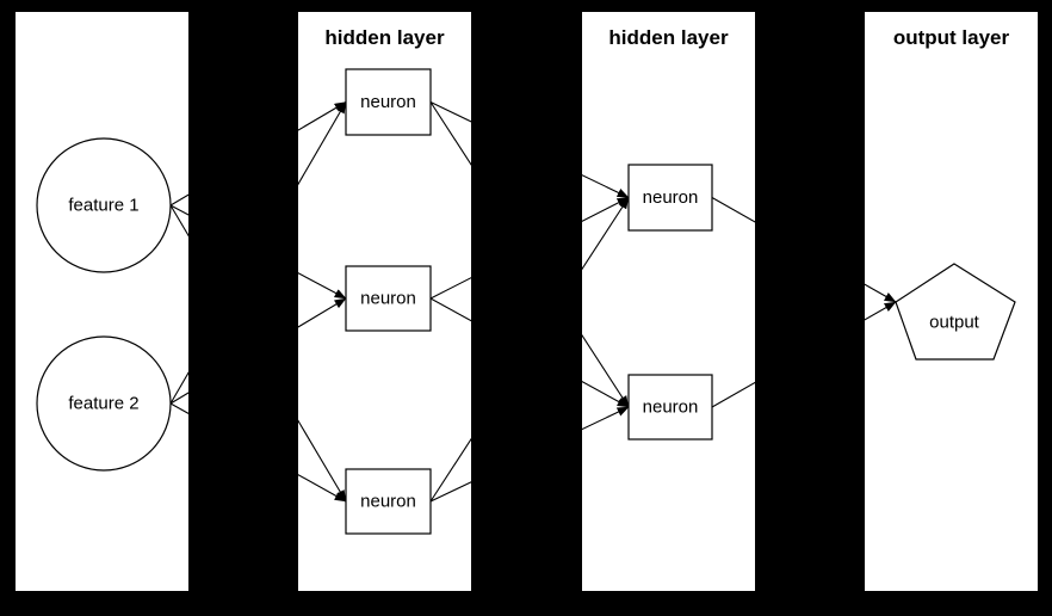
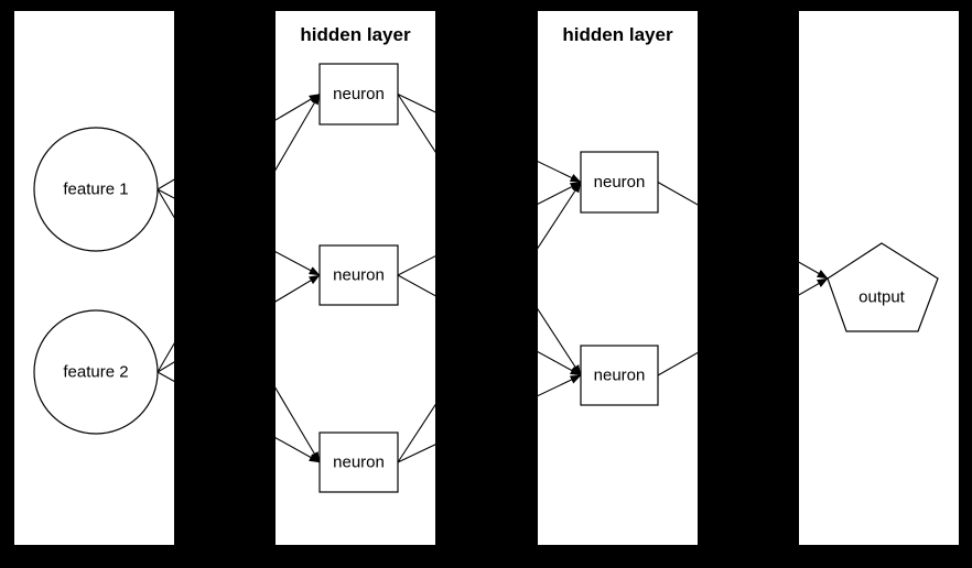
  feature 1
  feature 2
  neuron
  neuron
  neuron
  neuron
  neuron
  output
  hidden layer
  hidden layer
- output layer
